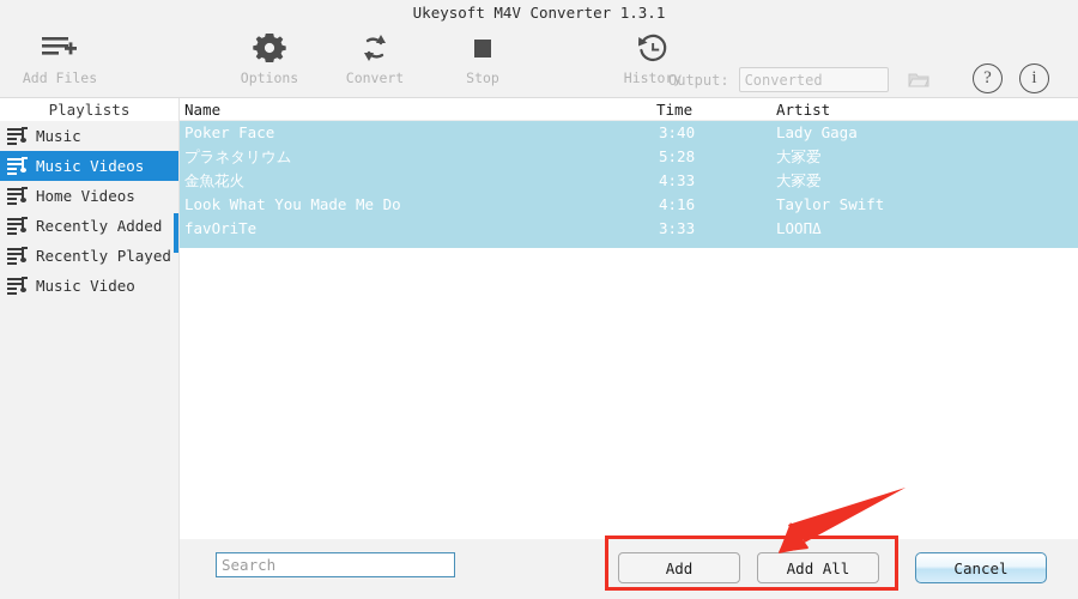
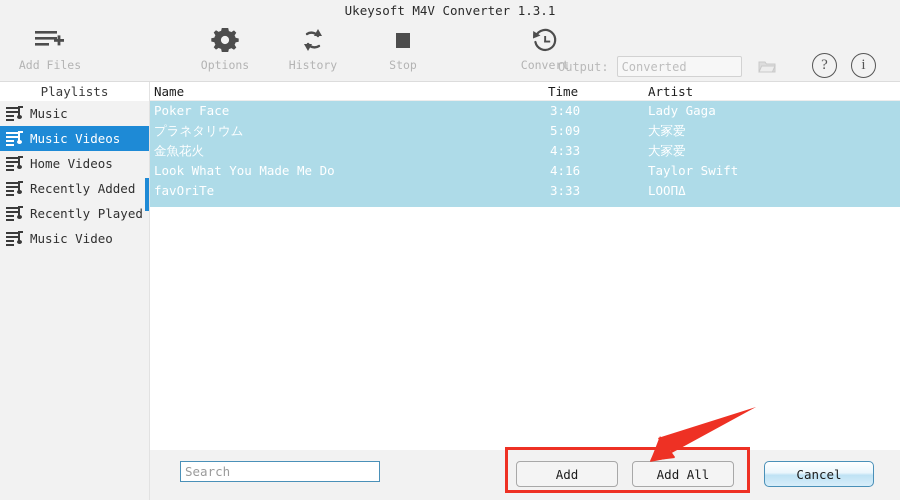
  Ukeysoft M4V Converter 1.3.1
  Add Files
  Options
- Convert
+ History
  Stop
- History
+ Convert
  Output:
  Converted
  ?
  i
  Playlists
  Music
  Music Videos
  Home Videos
  Recently Added
  Recently Played
  Music Video
  Name
  Time
  Artist
  Poker Face
  3:40
  Lady Gaga
  プラネタリウム
- 5:28
+ 5:09
  大冢爱
  金魚花火
  4:33
  大冢爱
  Look What You Made Me Do
  4:16
  Taylor Swift
  favOriTe
  3:33
  LOOΠΔ
  Search
  Add
  Add All
  Cancel
